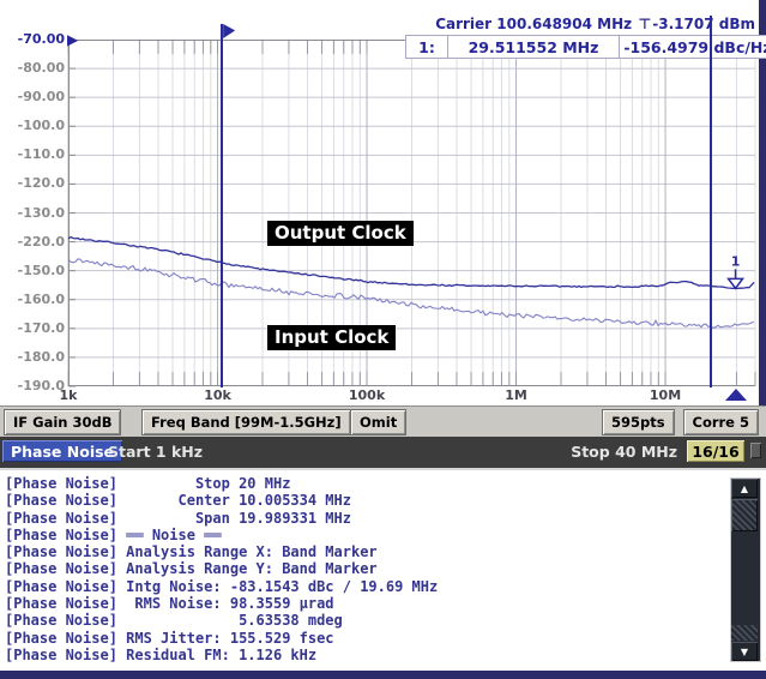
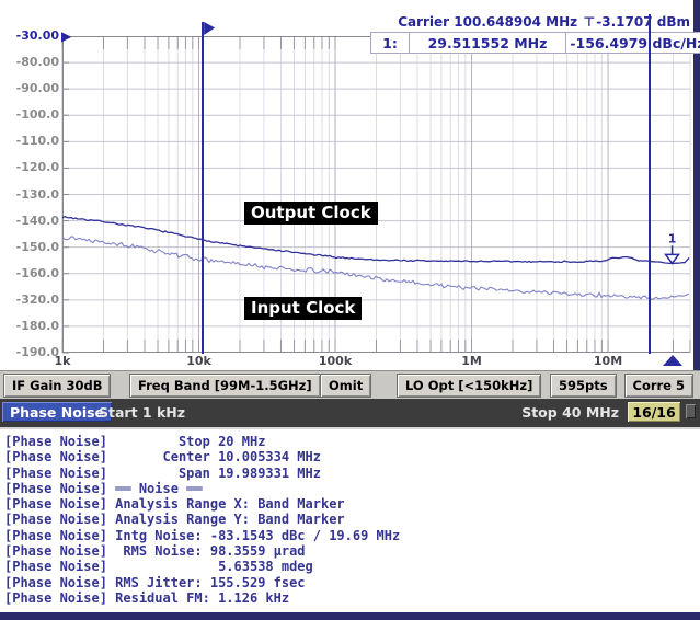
  Carrier 100.648904 MHz ⊤-3.170 dBm
  1:
  29.511552 MHz
  -156.4979 dBc/H
  ▶
- -70.00
+ -30.00
  -80.00
  -90.00
  -100.0
  -110.0
  -120.0
  -130.0
- -220.0
+ -140.0
  -150.0
  -160.0
- -170.0
+ -320.0
  -180.0
  -190.0
  1k
  10k
  100k
  1M
  10M
  1
  Output Clock
  Input Clock
  IF Gain 30dB
  Freq Band [99M-1.5GHz]
  Omit
+ LO Opt [<150kHz]
  595pts
  Corre 5
  Phase Noise
  Start 1 kHz
  Stop 40 MHz
  16/16
  [Phase Noise] Stop 20 MHz
  [Phase Noise] Center 10.005334 MHz
  [Phase Noise] Span 19.989331 MHz
  [Phase Noise] ══ Noise ══
  [Phase Noise] Analysis Range X: Band Marker
  [Phase Noise] Analysis Range Y: Band Marker
  [Phase Noise] Intg Noise: -83.1543 dBc / 19.69 MHz
  [Phase Noise] RMS Noise: 98.3559 µrad
  [Phase Noise] 5.63538 mdeg
  [Phase Noise] RMS Jitter: 155.529 fsec
  [Phase Noise] Residual FM: 1.126 kHz
- ▲
- ▼
